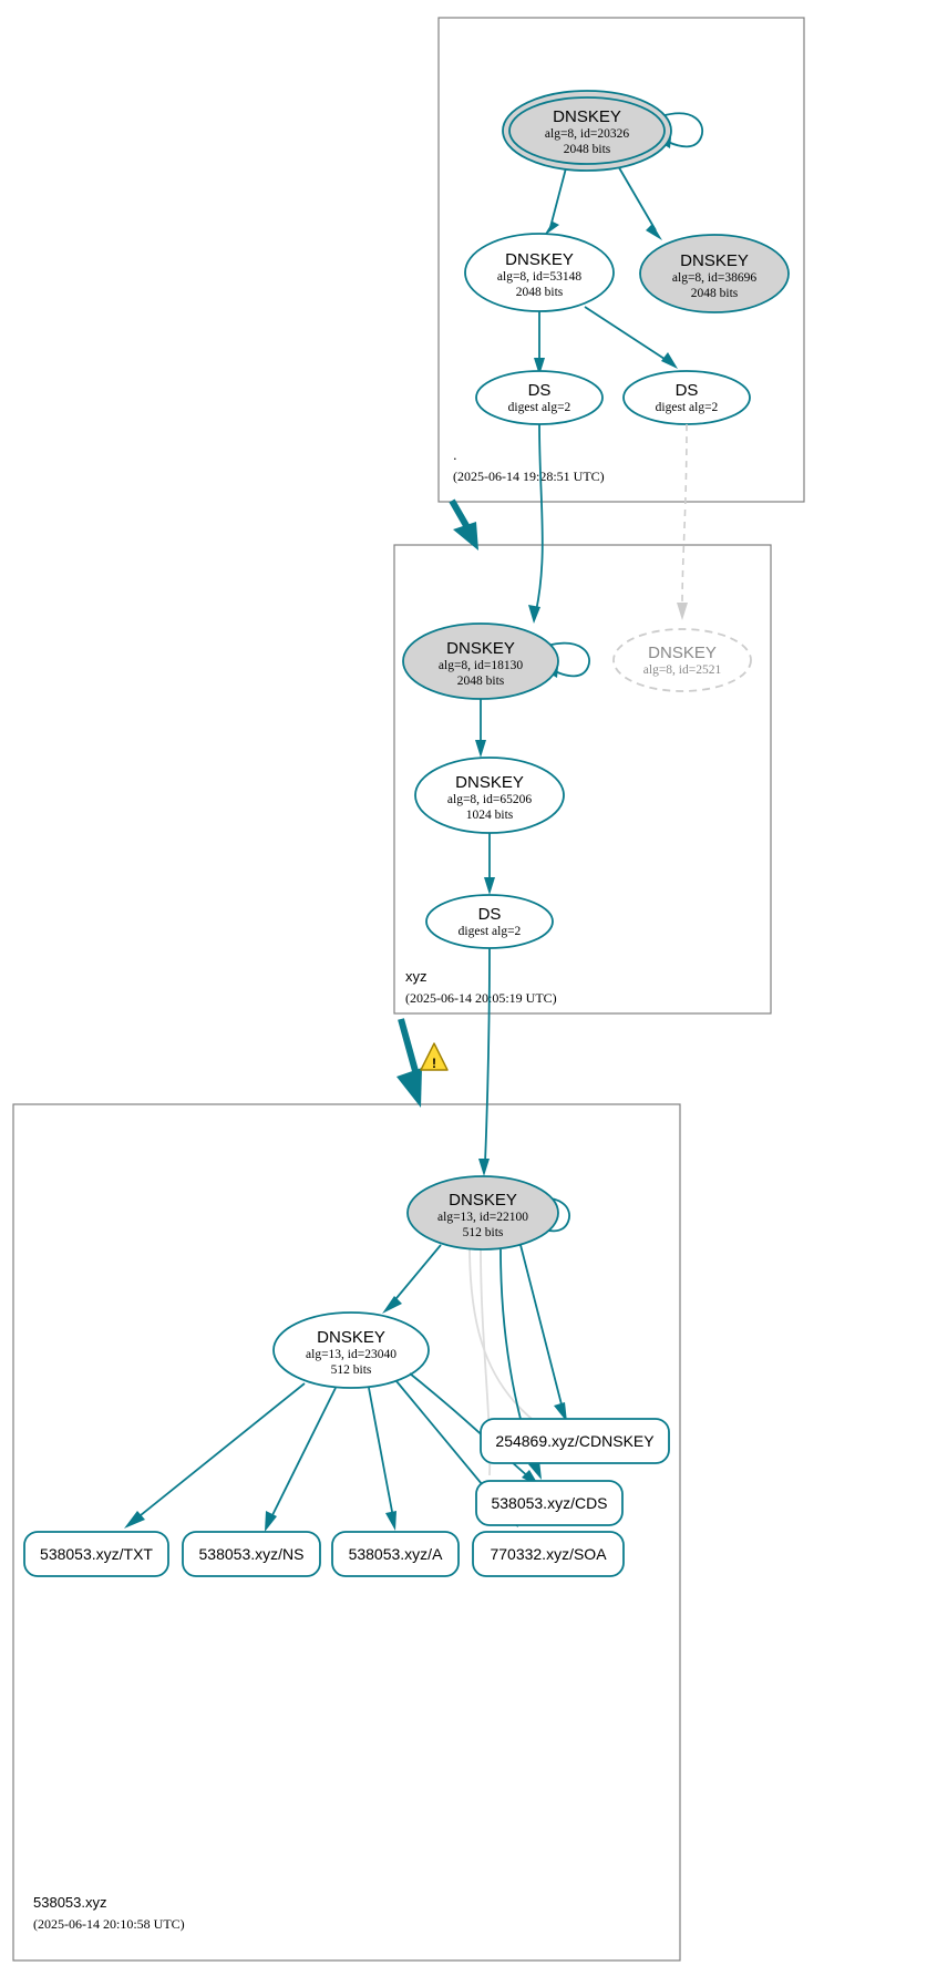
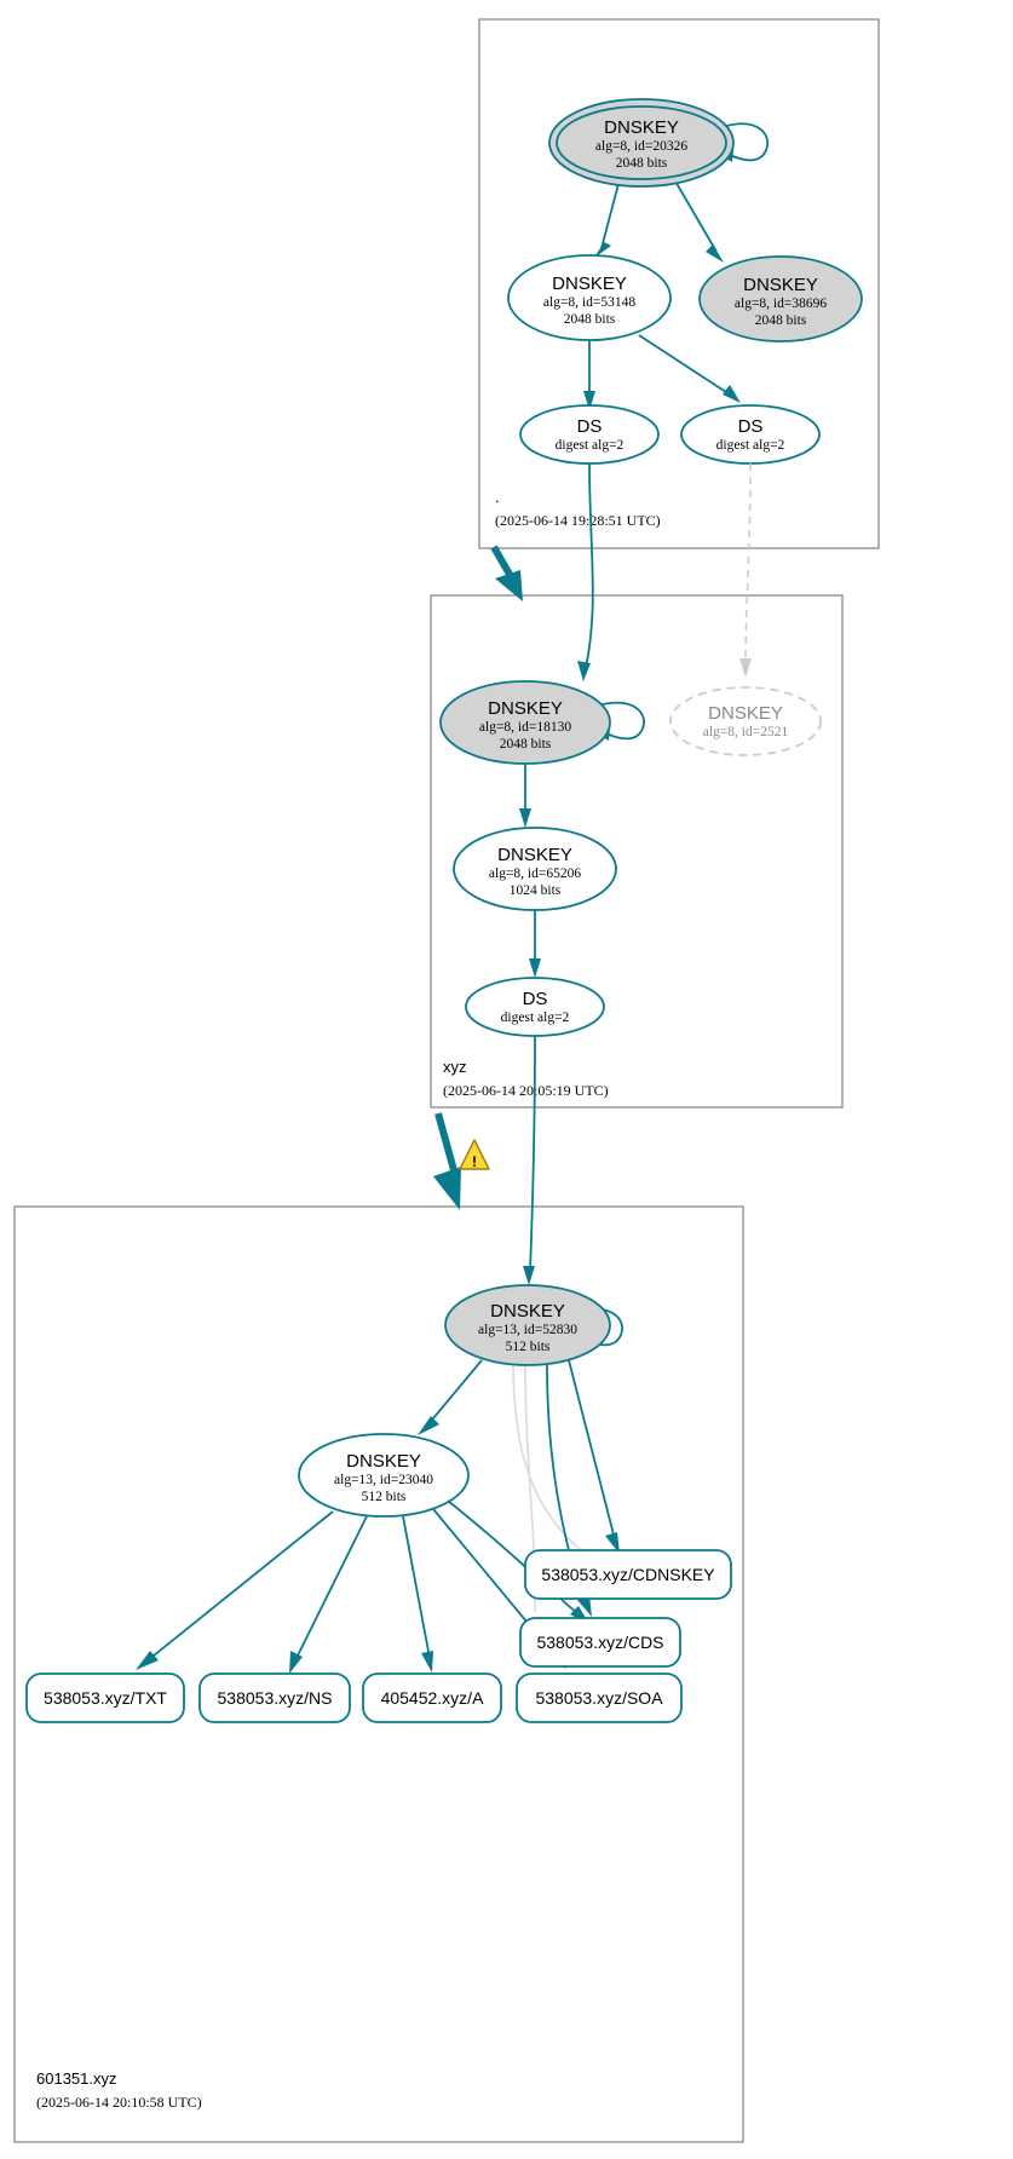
  DNSKEY
  alg=8, id=20326
  2048 bits
  DNSKEY
  alg=8, id=53148
  2048 bits
  DNSKEY
  alg=8, id=38696
  2048 bits
  DS
  digest alg=2
  DS
  digest alg=2
  .
  (2025-06-14 19:28:51 UTC)
  DNSKEY
  alg=8, id=18130
  2048 bits
  DNSKEY
  alg=8, id=2521
  DNSKEY
  alg=8, id=65206
  1024 bits
  DS
  digest alg=2
  xyz
  (2025-06-14 2005:19 UTC)
  !
  DNSKEY
- alg=13, id=22100
+ alg=13, id=52830
  512 bits
  DNSKEY
  alg=13, id=23040
  512 bits
- 254869.xyz/CDNSKEY
+ 538053.xyz/CDNSKEY
  538053.xyz/CDS
  538053.xyz/TXT
  538053.xyz/NS
- 538053.xyz/A
+ 405452.xyz/A
- 770332.xyz/SOA
+ 538053.xyz/SOA
- 538053.xyz
+ 601351.xyz
  (2025-06-14 20:10:58 UTC)
